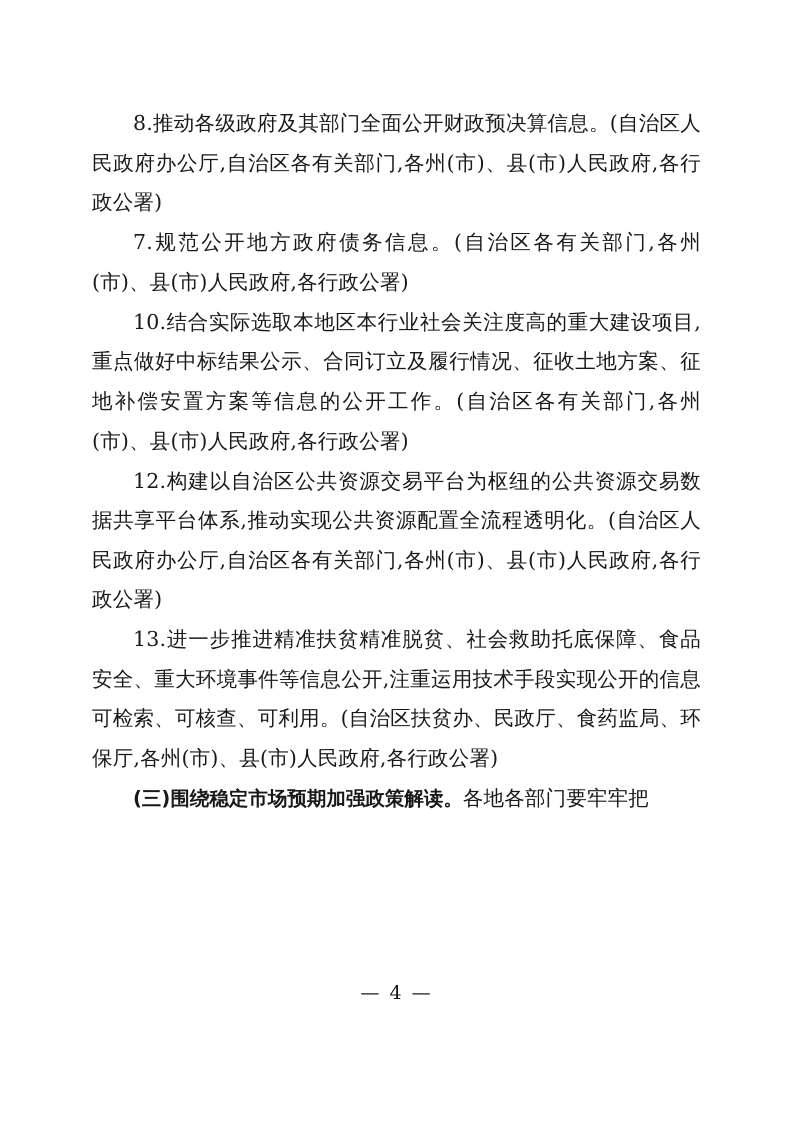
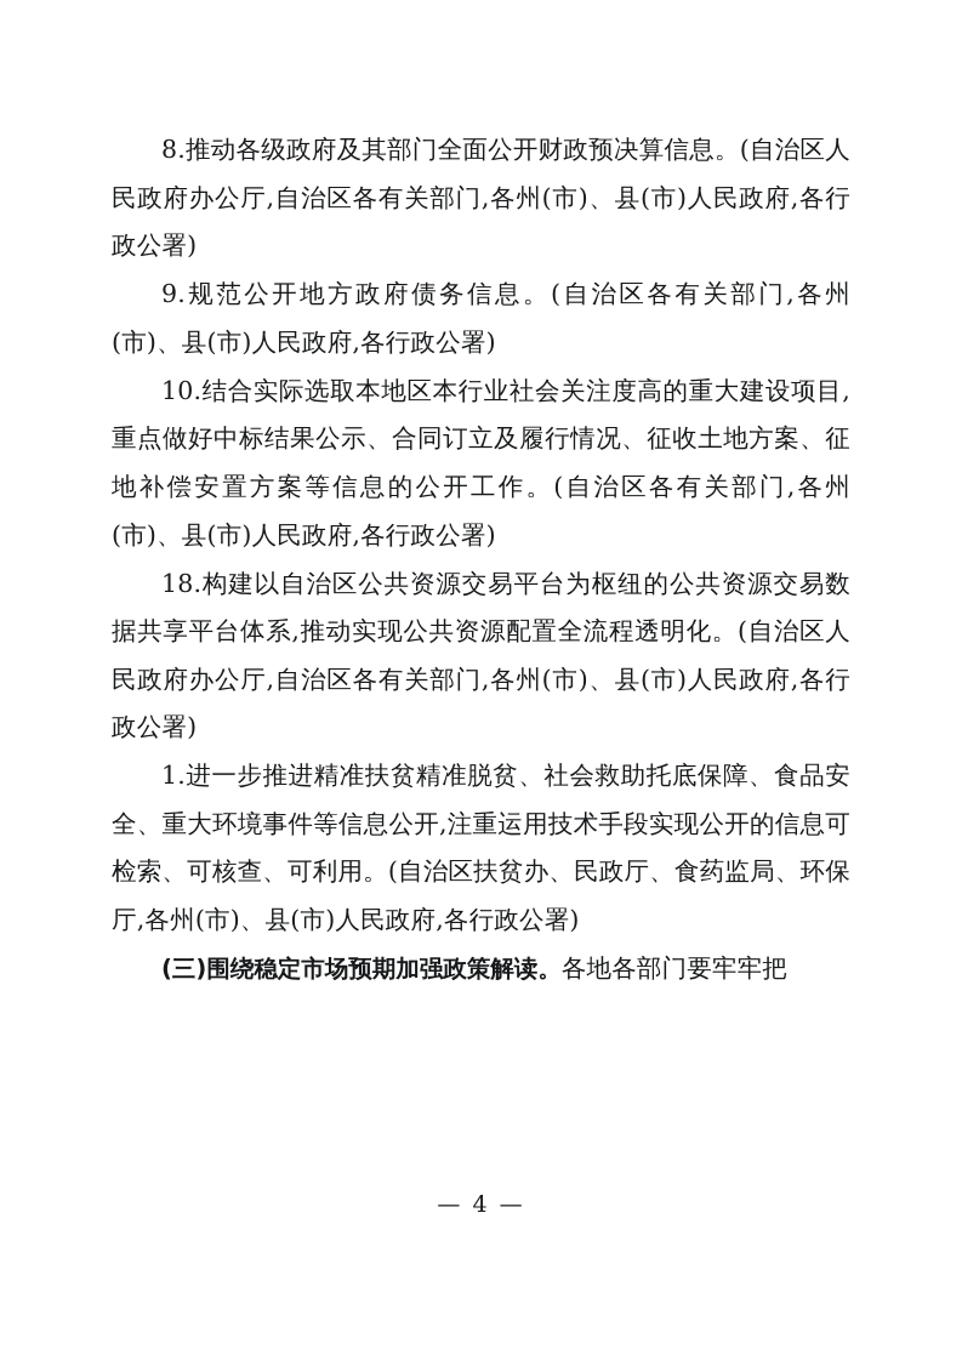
  8.推动各级政府及其部门全面公开财政预决算信息。(自治区人民政府办公厅,自治区各有关部门,各州(市)、县(市)人民政府,各行政公署)
- 7.规范公开地方政府债务信息。(自治区各有关部门,各州(市)、县(市)人民政府,各行政公署)
+ 9.规范公开地方政府债务信息。(自治区各有关部门,各州(市)、县(市)人民政府,各行政公署)
  10.结合实际选取本地区本行业社会关注度高的重大建设项目,重点做好中标结果公示、合同订立及履行情况、征收土地方案、征地补偿安置方案等信息的公开工作。(自治区各有关部门,各州(市)、县(市)人民政府,各行政公署)
- 12.构建以自治区公共资源交易平台为枢纽的公共资源交易数据共享平台体系,推动实现公共资源配置全流程透明化。(自治区人民政府办公厅,自治区各有关部门,各州(市)、县(市)人民政府,各行政公署)
+ 18.构建以自治区公共资源交易平台为枢纽的公共资源交易数据共享平台体系,推动实现公共资源配置全流程透明化。(自治区人民政府办公厅,自治区各有关部门,各州(市)、县(市)人民政府,各行政公署)
- 13.进一步推进精准扶贫精准脱贫、社会救助托底保障、食品安全、重大环境事件等信息公开,注重运用技术手段实现公开的信息可检索、可核查、可利用。(自治区扶贫办、民政厅、食药监局、环保厅,各州(市)、县(市)人民政府,各行政公署)
+ 1.进一步推进精准扶贫精准脱贫、社会救助托底保障、食品安全、重大环境事件等信息公开,注重运用技术手段实现公开的信息可检索、可核查、可利用。(自治区扶贫办、民政厅、食药监局、环保厅,各州(市)、县(市)人民政府,各行政公署)
  (三)围绕稳定市场预期加强政策解读。各地各部门要牢牢把
  — 4 —
